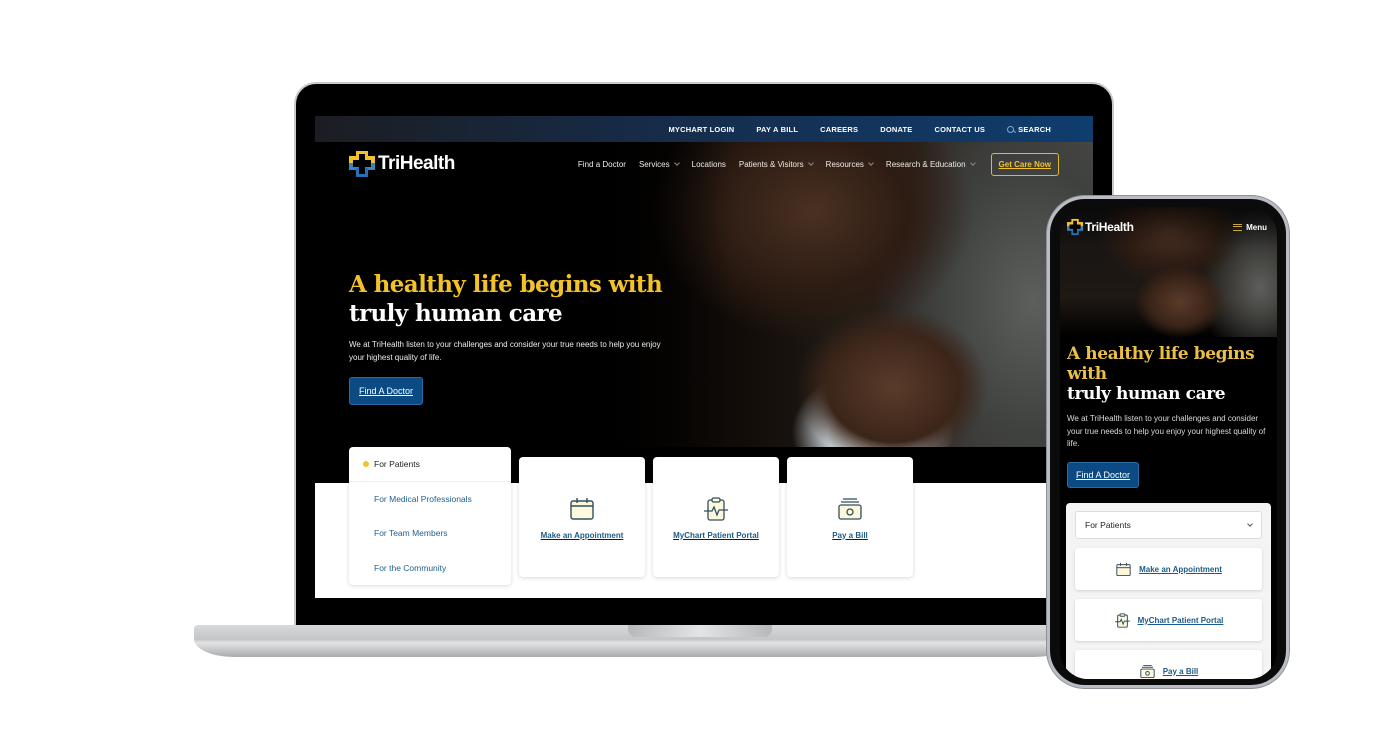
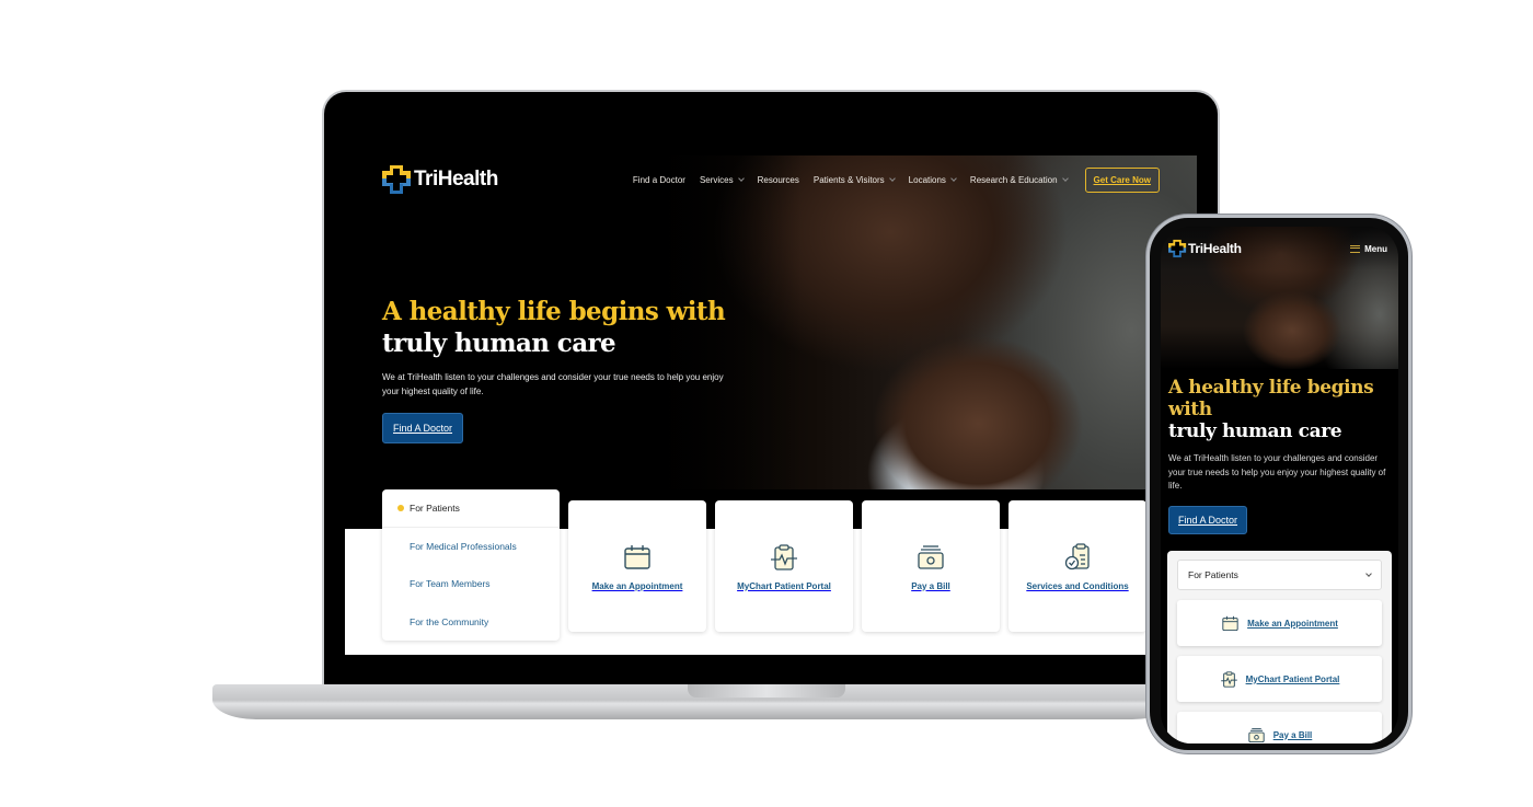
- MYCHART LOGIN
- PAY A BILL
- CAREERS
- DONATE
- CONTACT US
- SEARCH
  TriHealth
  Find a Doctor
  Services
- Locations
+ Resources
  Patients & Visitors
- Resources
+ Locations
  Research & Education
  Get Care Now
  A healthy life begins with
  truly human care
  We at TriHealth listen to your challenges and consider your true needs to help you enjoy your highest quality of life.
  Find A Doctor
  For Patients
  For Medical Professionals
  For Team Members
  For the Community
  Make an Appointment
  MyChart Patient Portal
  Pay a Bill
+ Services and Conditions
  TriHealth
  Menu
  A healthy life begins with
  truly human care
  We at TriHealth listen to your challenges and consider your true needs to help you enjoy your highest quality of life.
  Find A Doctor
  For Patients
  Make an Appointment
  MyChart Patient Portal
  Pay a Bill
